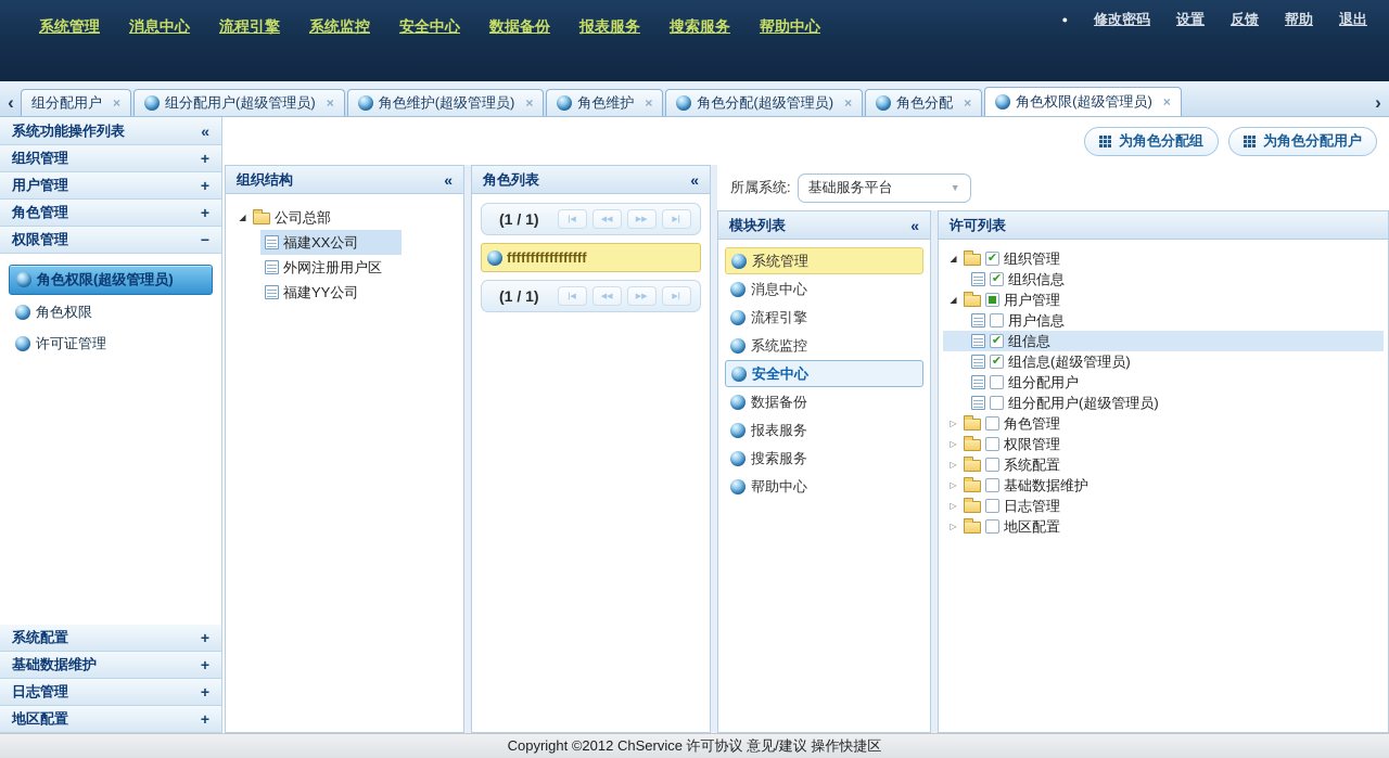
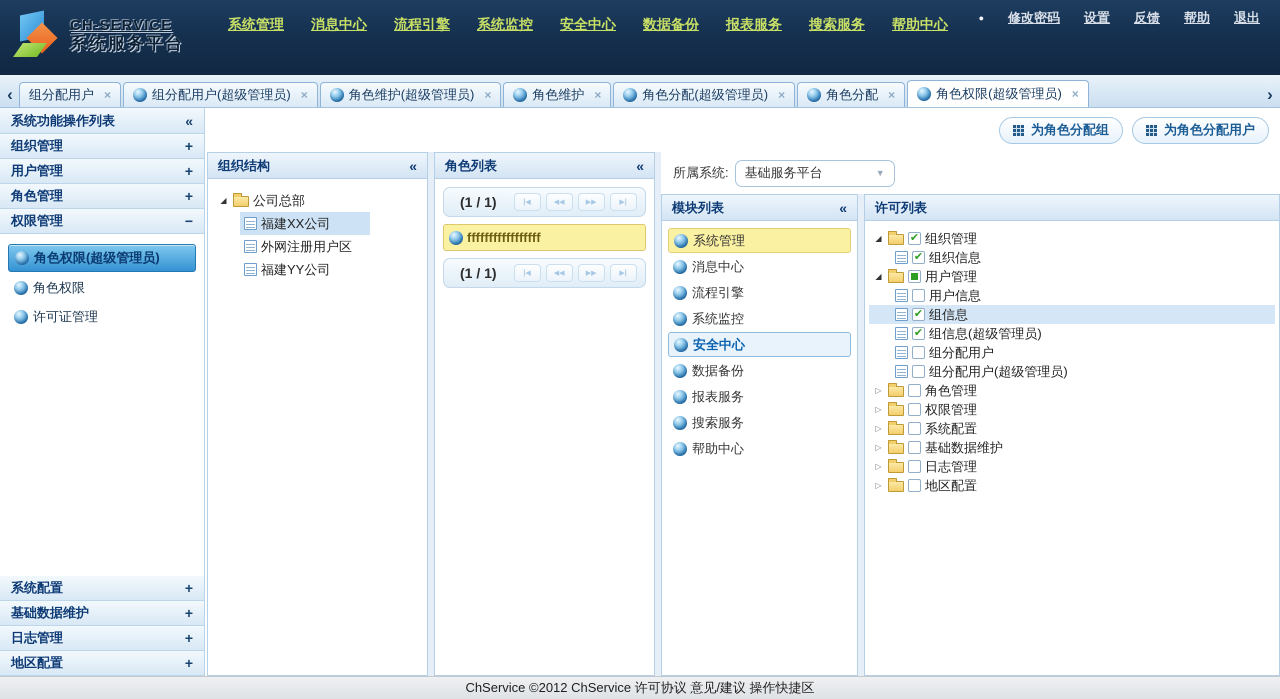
+ CH-SERVICE
+ 系统服务平台
  系统管理
  消息中心
  流程引擎
  系统监控
  安全中心
  数据备份
  报表服务
  搜索服务
  帮助中心
  ●
  修改密码
  设置
  反馈
  帮助
  退出
  ‹
  组分配用户
  ×
  组分配用户(超级管理员)
  ×
  角色维护(超级管理员)
  ×
  角色维护
  ×
  角色分配(超级管理员)
  ×
  角色分配
  ×
  角色权限(超级管理员)
  ×
  ›
  系统功能操作列表
  «
  组织管理
  +
  用户管理
  +
  角色管理
  +
  权限管理
  −
  角色权限(超级管理员)
  角色权限
  许可证管理
  系统配置
  +
  基础数据维护
  +
  日志管理
  +
  地区配置
  +
  为角色分配组
  为角色分配用户
  组织结构
  «
  ◢
  公司总部
  福建XX公司
  外网注册用户区
  福建YY公司
  角色列表
  «
  (1 / 1)
  fffffffffffffffff
  (1 / 1)
  所属系统:
  基础服务平台
  ▼
  模块列表
  «
  系统管理
  消息中心
  流程引擎
  系统监控
  安全中心
  数据备份
  报表服务
  搜索服务
  帮助中心
  许可列表
  ◢
  组织管理
  组织信息
  ◢
  用户管理
  用户信息
  组信息
  组信息(超级管理员)
  组分配用户
  组分配用户(超级管理员)
  ▷
  角色管理
  ▷
  权限管理
  ▷
  系统配置
  ▷
  基础数据维护
  ▷
  日志管理
  ▷
  地区配置
- Copyright ©2012 ChService 许可协议 意见/建议 操作快捷区
+ ChService ©2012 ChService 许可协议 意见/建议 操作快捷区
